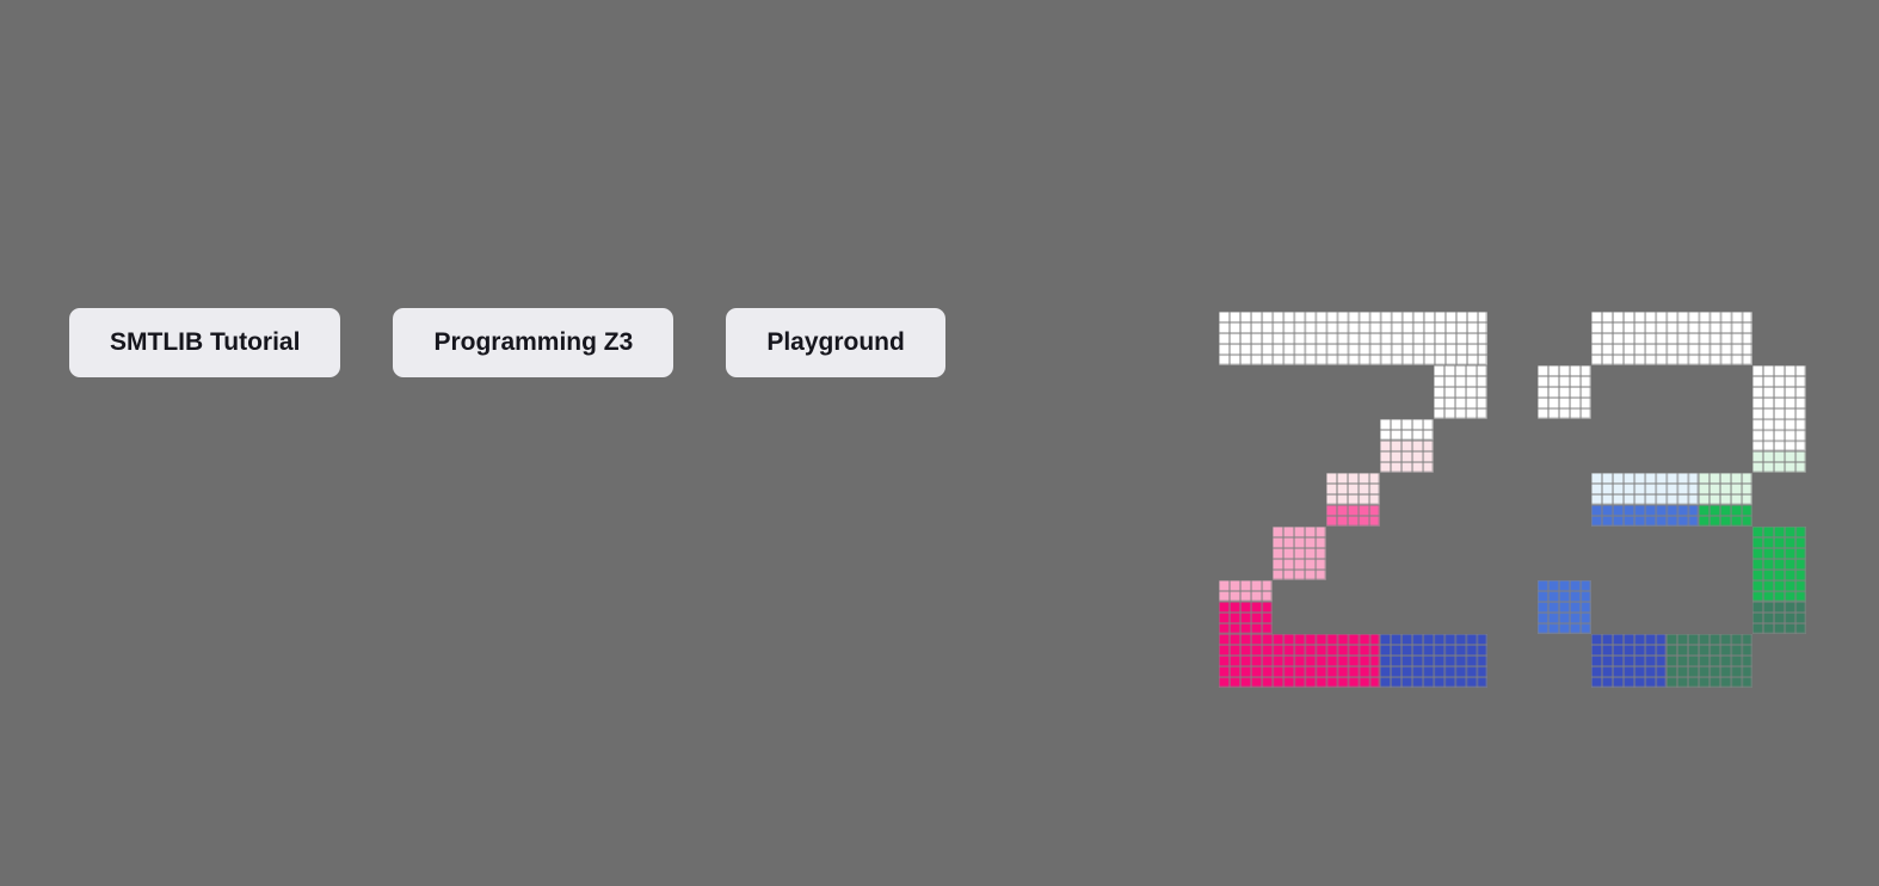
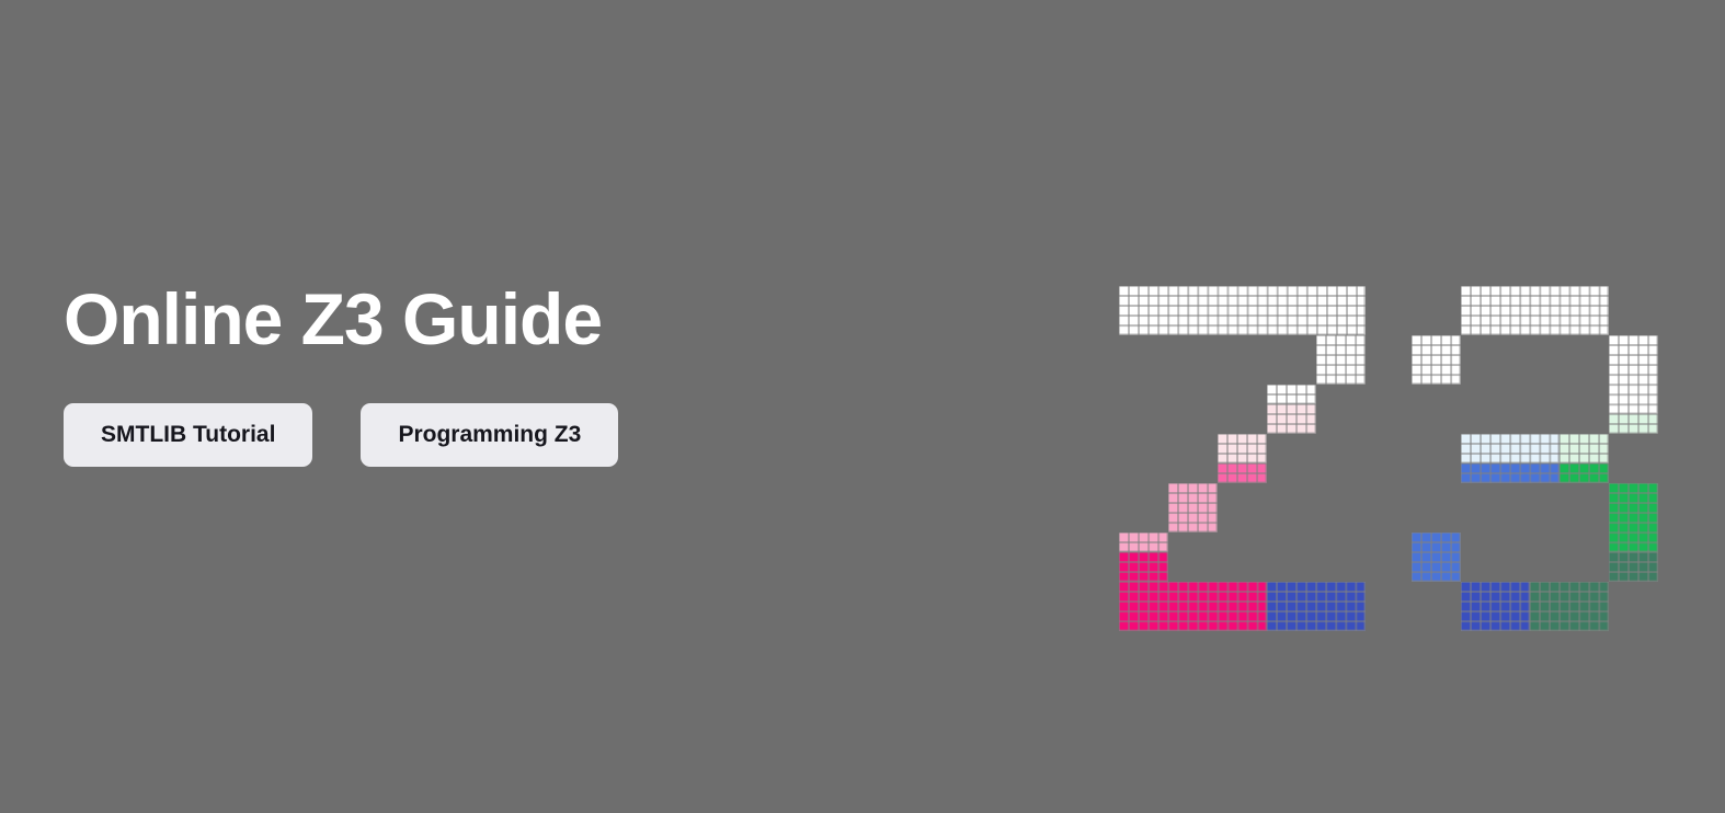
+ Online Z3 Guide
  SMTLIB Tutorial
  Programming Z3
- Playground
